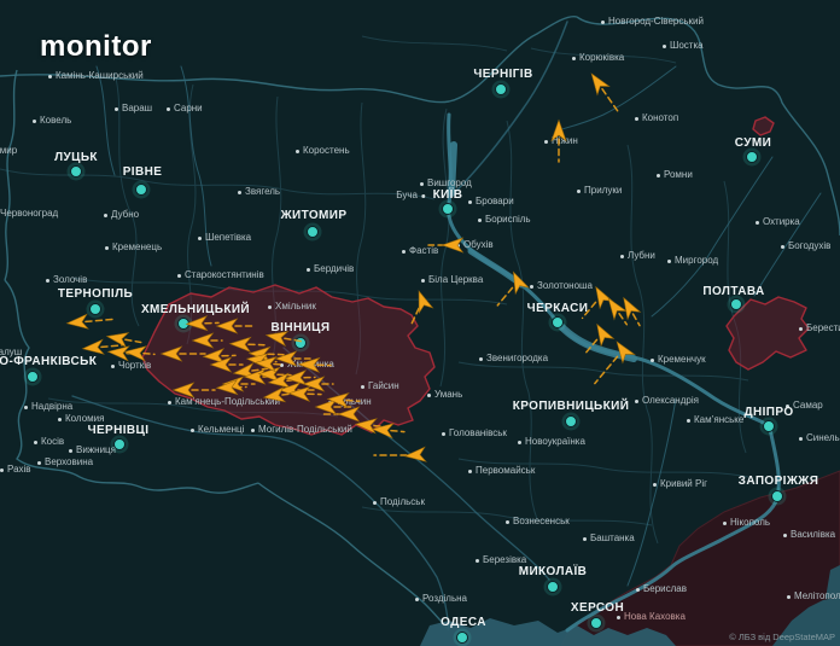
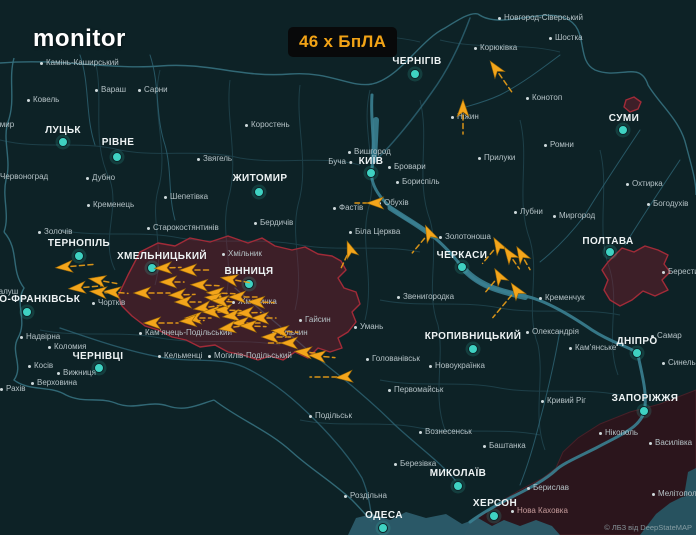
  Камінь-Каширський
  Ковель
  Вараш
  Сарни
  Червоноград
  Золочів
  Дубно
  Кременець
  Звягель
  Шепетівка
  Старокостянтинів
  Коростень
  Бердичів
  алуш
  Надвірна
  Коломия
  Косів
  Вижниця
  Верховина
  Рахів
  Чортків
  Хмільник
  Кам’янець-Подільський
  Кельменці
  Могилів-Подільський
  Гайсин
  Подільськ
  Умань
  Звенигородка
  Голованівськ
  Новоукраїнка
  Первомайськ
  Олександрія
  Кременчук
  Кривий Ріг
  Вознесенськ
  Баштанка
  Березівка
  Роздільна
  Берислав
  Нова Каховка
  Мелітопол
  Василівка
  Нікополь
  Самар
  Кам’янське
  Берест
  Богодухів
  Охтирка
  Ромни
  Прилуки
  Лубни
  Миргород
  Конотоп
  Нжин
  Корюківка
  Новгород-Сіверський
  Шостка
  Вишгород
  Буча
  Бровари
  Бориспіль
  Фастів
  Обухів
  Біла Церква
  Золотоноша
  ЛУЦЬК
  РІВНЕ
  ТЕРНОПІЛЬ
  ХМЕЛЬНИЦЬКИЙ
  ВІННИЦЯ
  О-ФРАНКІВСЬК
  ЧЕРНІВЦІ
  ЖИТОМИР
  КИЇВ
  ЧЕРНІГІВ
  СУМИ
  ПОЛТАВА
  ЧЕРКАСИ
  КРОПИВНИЦЬКИЙ
  ДНІПРО
  ЗАПОРІЖЖЯ
  МИКОЛАЇВ
  ХЕРСОН
  ОДЕСА
  monitor
+ 46 х БпЛА
  © ЛБЗ від DeepStateMAP
